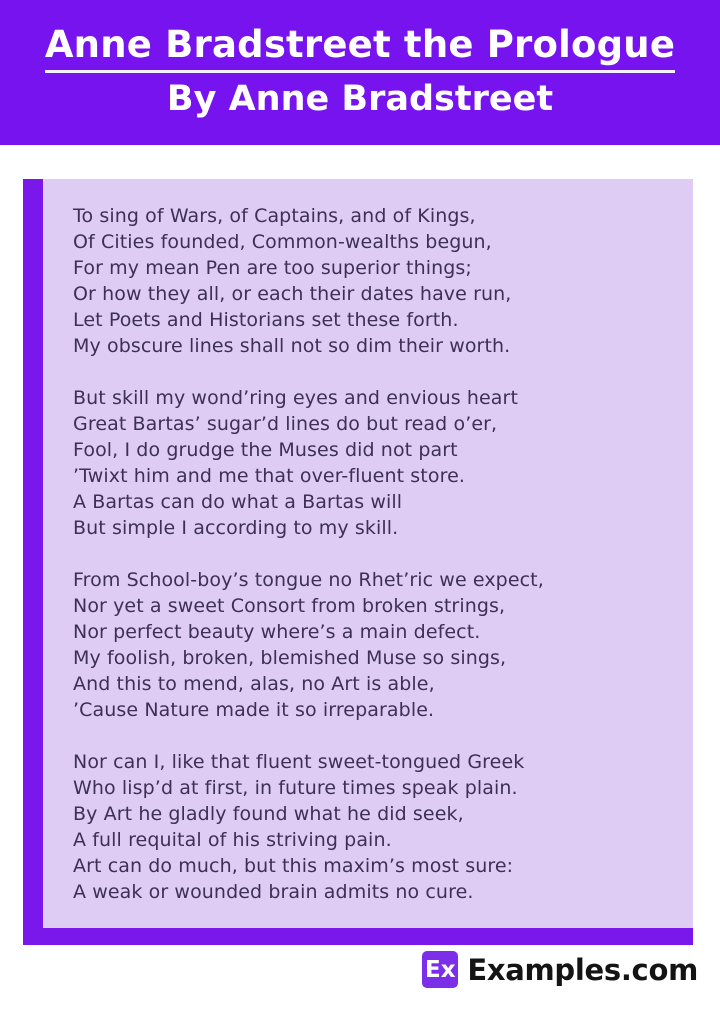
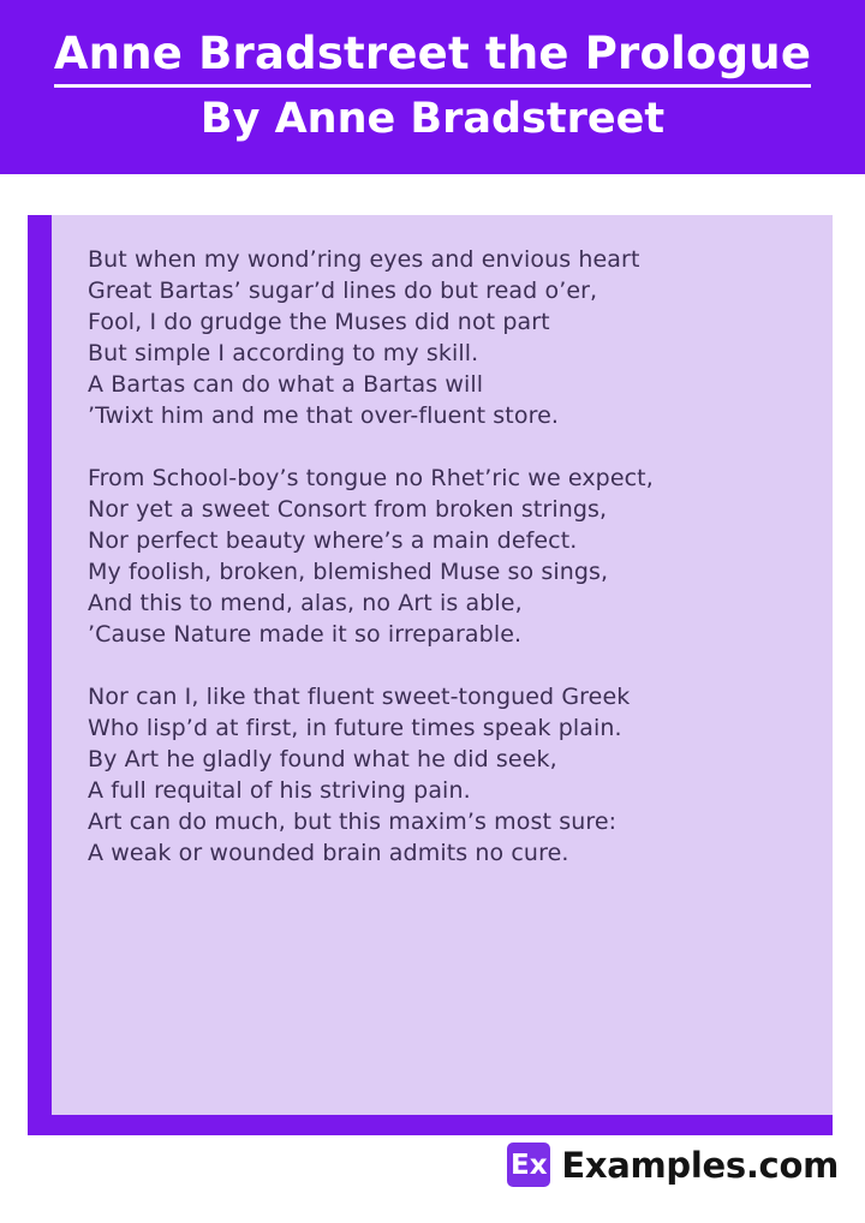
  Anne Bradstreet the Prologue
  By Anne Bradstreet
- To sing of Wars, of Captains, and of Kings,
- Of Cities founded, Common-wealths begun,
- For my mean Pen are too superior things;
- Or how they all, or each their dates have run,
- Let Poets and Historians set these forth.
- My obscure lines shall not so dim their worth.
- But skill my wond’ring eyes and envious heart
+ But when my wond’ring eyes and envious heart
  Great Bartas’ sugar’d lines do but read o’er,
  Fool, I do grudge the Muses did not part
- ’Twixt him and me that over-fluent store.
+ But simple I according to my skill.
  A Bartas can do what a Bartas will
- But simple I according to my skill.
+ ’Twixt him and me that over-fluent store.
  From School-boy’s tongue no Rhet’ric we expect,
  Nor yet a sweet Consort from broken strings,
  Nor perfect beauty where’s a main defect.
  My foolish, broken, blemished Muse so sings,
  And this to mend, alas, no Art is able,
  ’Cause Nature made it so irreparable.
  Nor can I, like that fluent sweet-tongued Greek
  Who lisp’d at first, in future times speak plain.
  By Art he gladly found what he did seek,
  A full requital of his striving pain.
  Art can do much, but this maxim’s most sure:
  A weak or wounded brain admits no cure.
  Ex
  Examples.com
